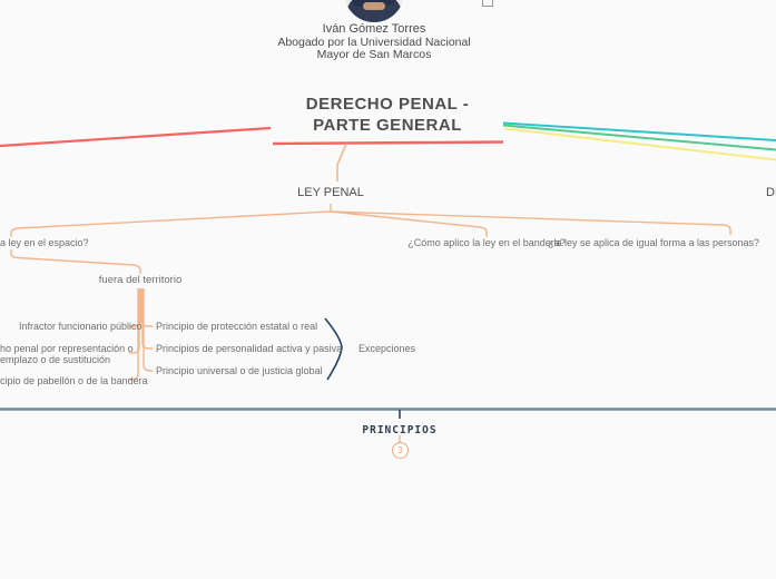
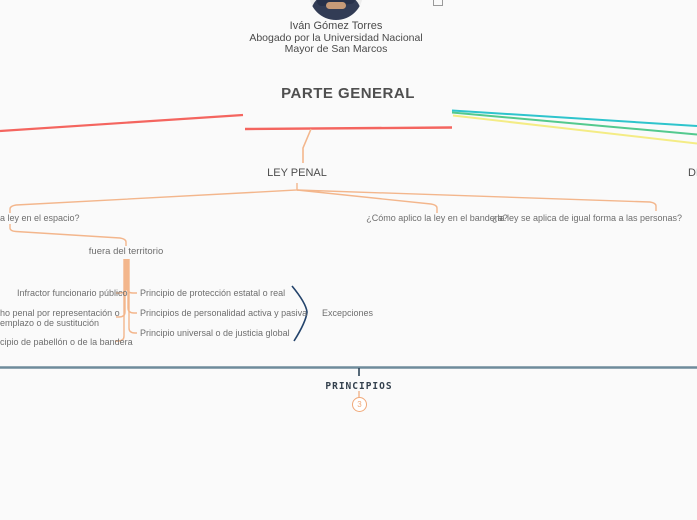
  Iván Gómez Torres
  Abogado por la Universidad Nacional
  Mayor de San Marcos
- DERECHO PENAL -
  PARTE GENERAL
  LEY PENAL
  a ley en el espacio?
  ¿Cómo aplico la ley en el bandera?
  ¿la ley se aplica de igual forma a las personas?
  fuera del territorio
  Infractor funcionario público
  ho penal por representación o
  emplazo o de sustitución
  cipio de pabellón o de la bandera
  Principio de protección estatal o real
  Principios de personalidad activa y pasiva
  Principio universal o de justicia global
  Excepciones
  PRINCIPIOS
  3
